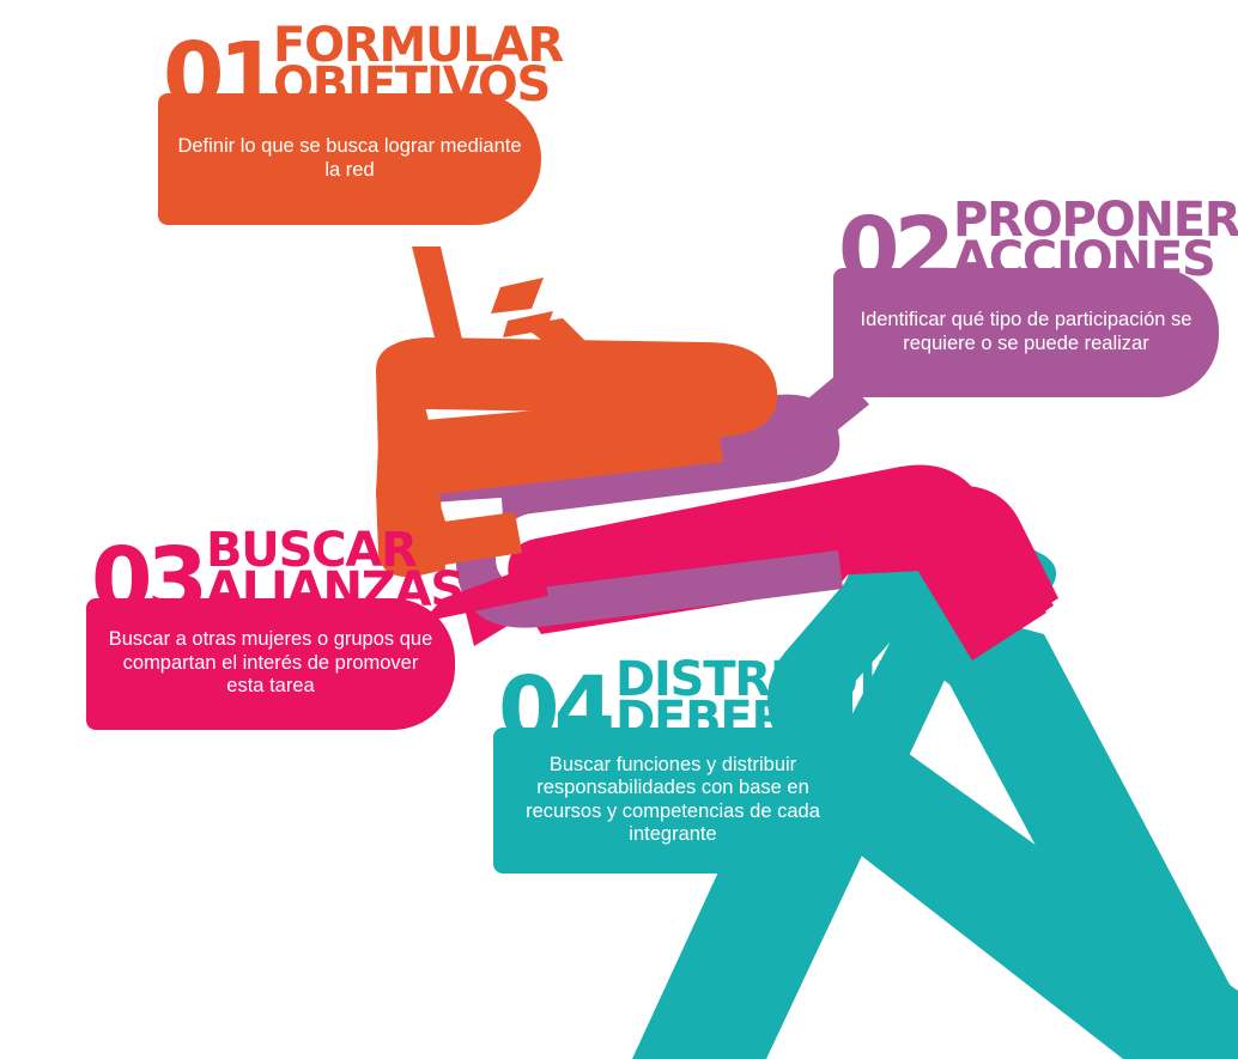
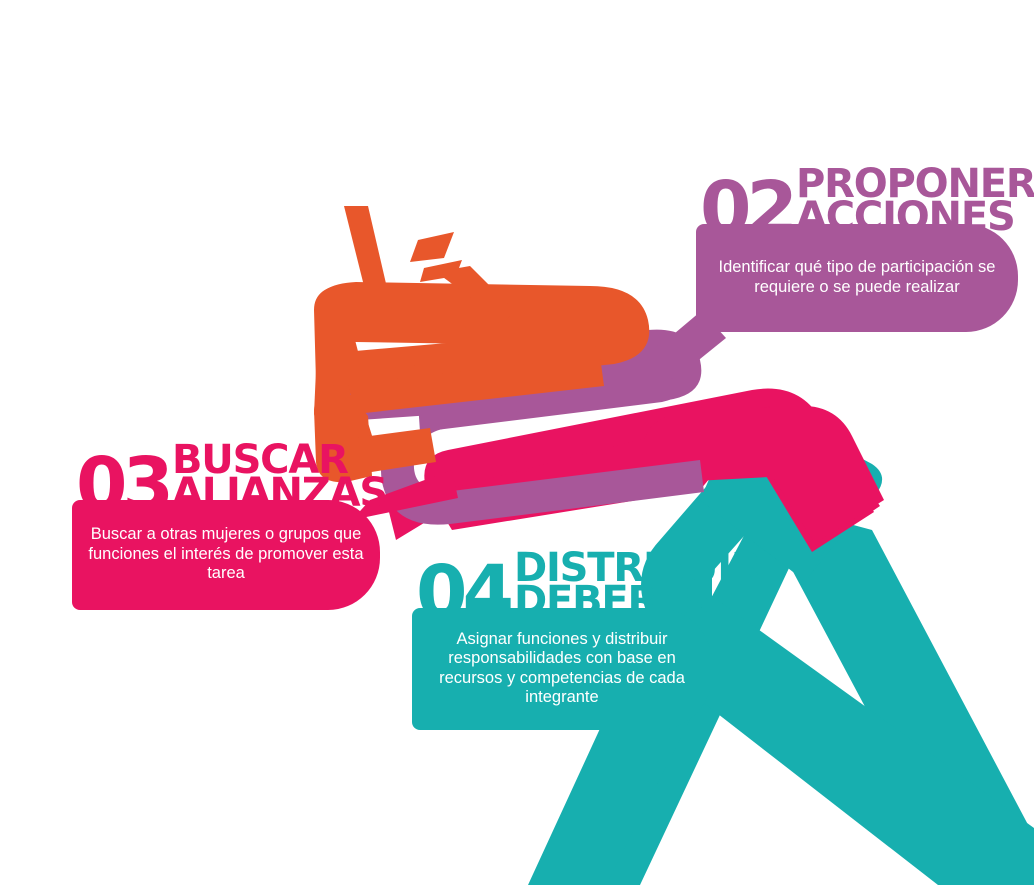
- 01
- FORMULAR
- OBJETIVOS
- Definir lo que se busca lograr mediante la red
  02
  PROPONER
  ACCIONES
  Identificar qué tipo de participación se requiere o se puede realizar
  03
  BUSCAR
  ALIANZAS
- Buscar a otras mujeres o grupos que compartan el interés de promover esta tarea
+ Buscar a otras mujeres o grupos que funciones el interés de promover esta tarea
  04
  DISTRIBUIR
  DEBERES
- Buscar funciones y distribuir responsabilidades con base en recursos y competencias de cada integrante
+ Asignar funciones y distribuir responsabilidades con base en recursos y competencias de cada integrante
